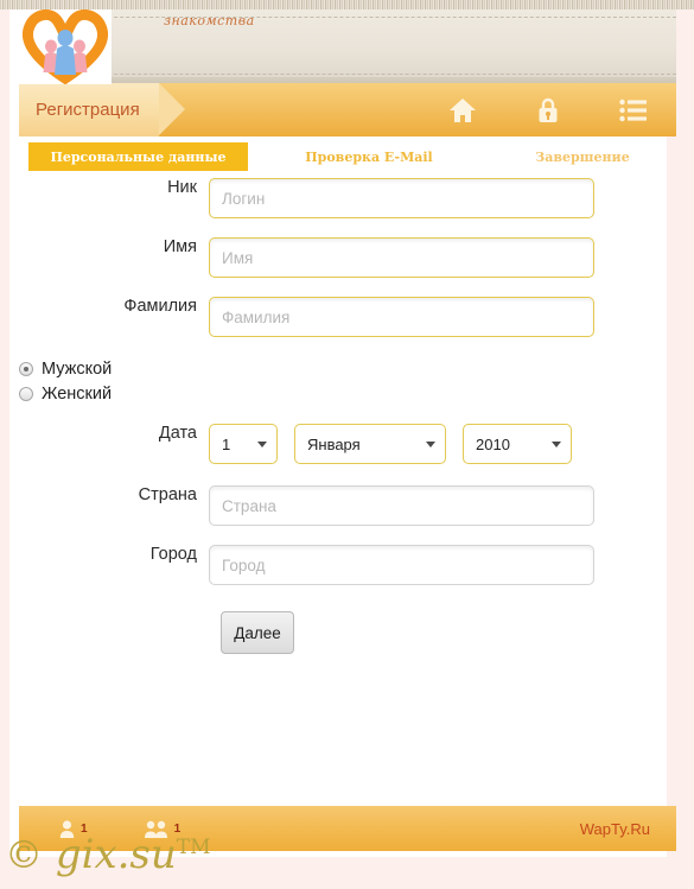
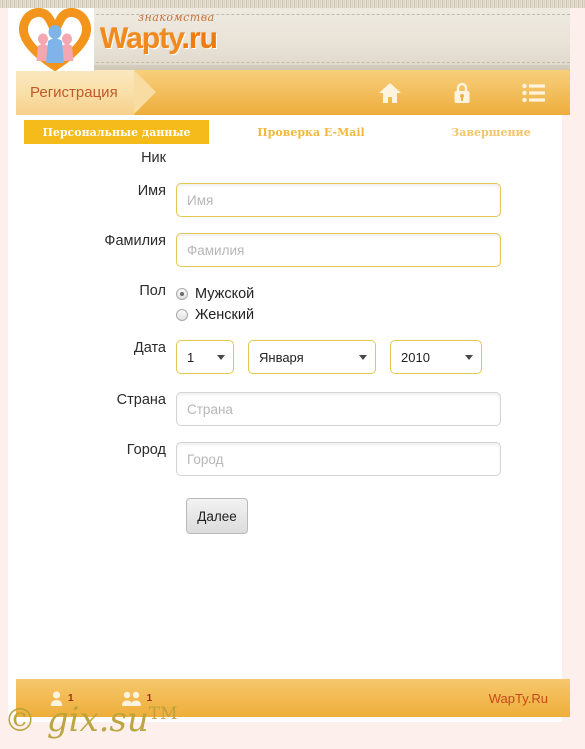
  знакомства
+ Wapty.ru
  Регистрация
  Персональные данные
  Проверка E-Mail
  Завершение
  Ник
- Логин
  Имя
  Имя
  Фамилия
  Фамилия
+ Пол
  Мужской
  Женский
  Дата
  1
  Января
  2010
  Страна
  Страна
  Город
  Город
  Далее
  1
  1
  WapTy.Ru
  © gix.suTM
